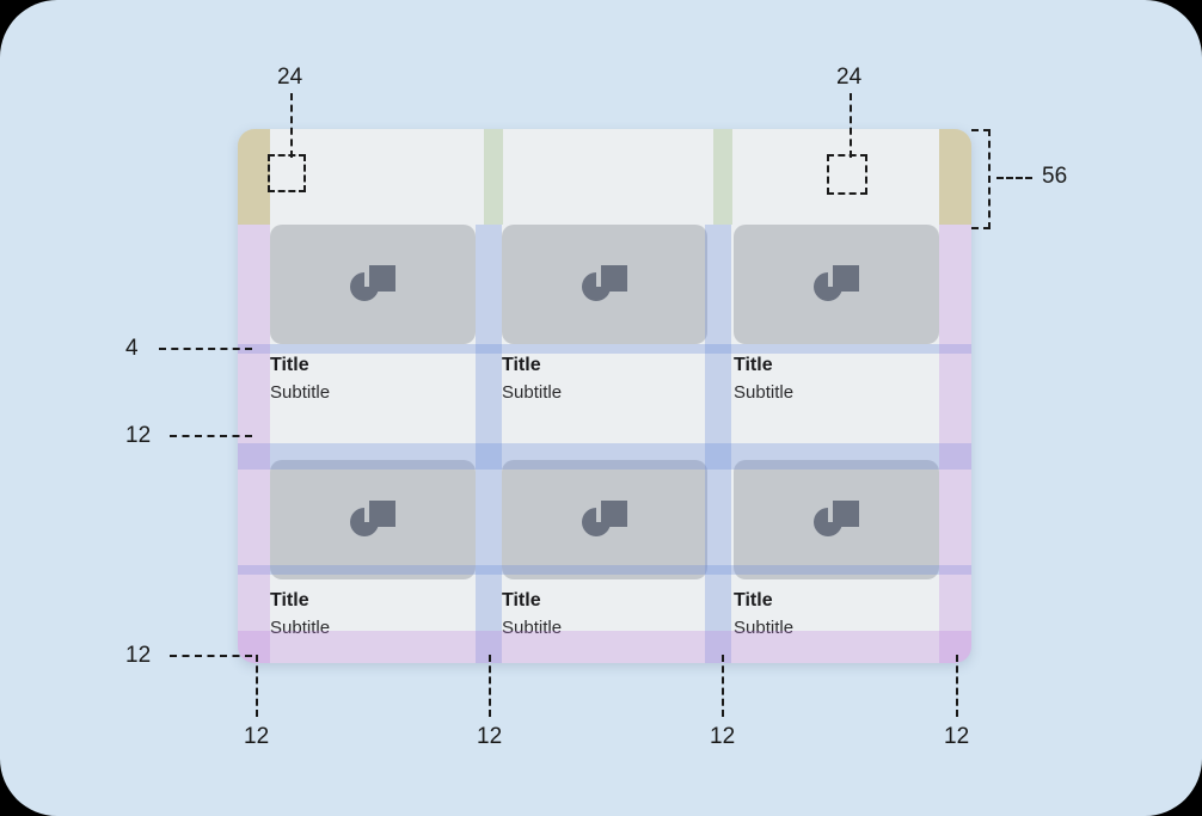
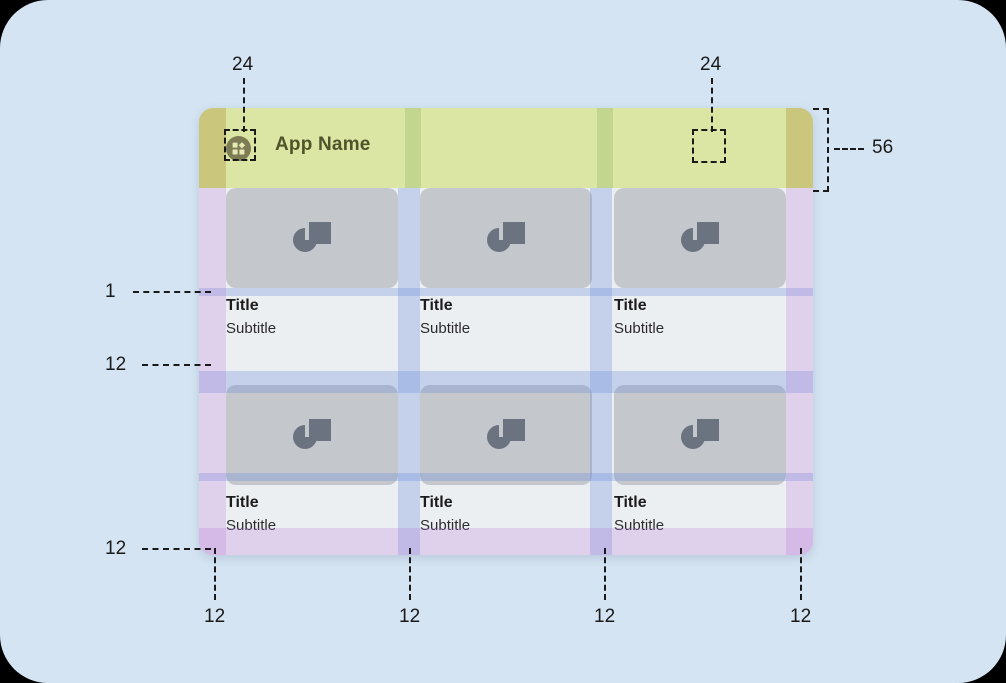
+ App Name
  Title
  Subtitle
  Title
  Subtitle
  Title
  Subtitle
  Title
  Subtitle
  Title
  Subtitle
  Title
  Subtitle
  24
  24
  56
- 4
+ 1
  12
  12
  12
  12
  12
  12
